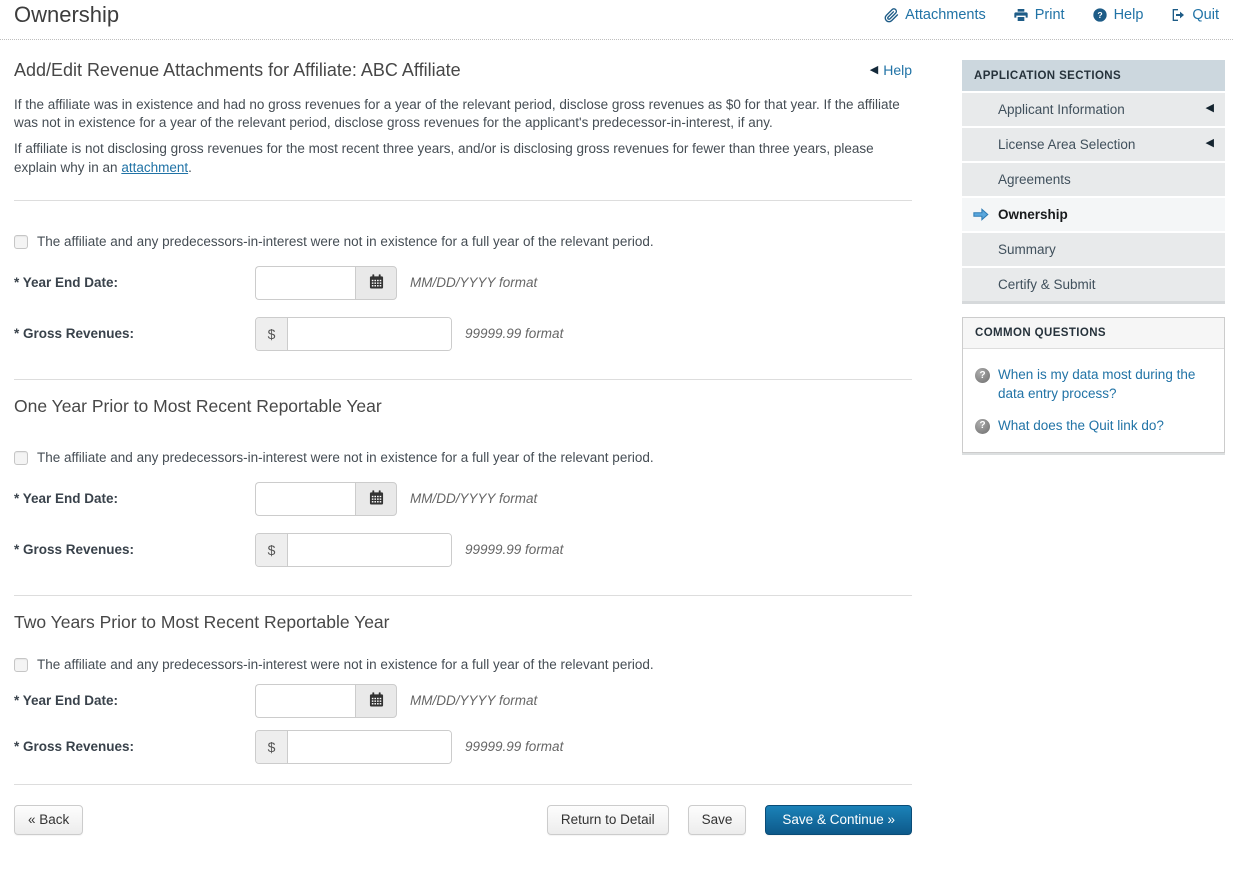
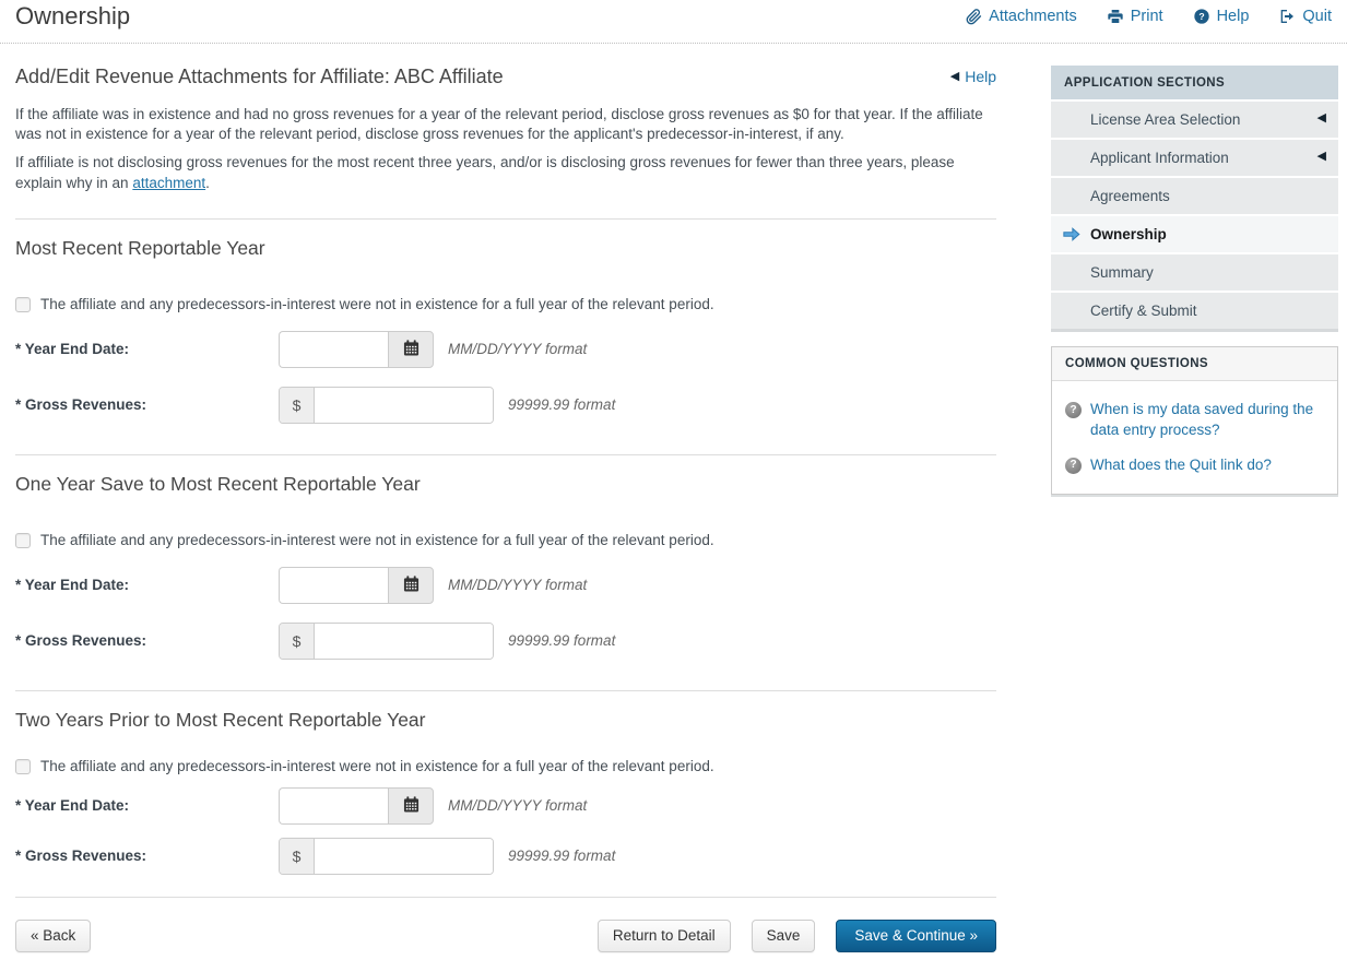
  Ownership
  Attachments
  Print
  ?
  Help
  Quit
  Add/Edit Revenue Attachments for Affiliate: ABC Affiliate
  ◀
  Help
  If the affiliate was in existence and had no gross revenues for a year of the relevant period, disclose gross revenues as $0 for that year. If the affiliate was not in existence for a year of the relevant period, disclose gross revenues for the applicant's predecessor-in-interest, if any.
  If affiliate is not disclosing gross revenues for the most recent three years, and/or is disclosing gross revenues for fewer than three years, please explain why in an attachment.
+ Most Recent Reportable Year
  The affiliate and any predecessors-in-interest were not in existence for a full year of the relevant period.
  * Year End Date:
  MM/DD/YYYY format
  * Gross Revenues:
  $
  99999.99 format
- One Year Prior to Most Recent Reportable Year
+ One Year Save to Most Recent Reportable Year
  The affiliate and any predecessors-in-interest were not in existence for a full year of the relevant period.
  * Year End Date:
  MM/DD/YYYY format
  * Gross Revenues:
  $
  99999.99 format
  Two Years Prior to Most Recent Reportable Year
  The affiliate and any predecessors-in-interest were not in existence for a full year of the relevant period.
  * Year End Date:
  MM/DD/YYYY format
  * Gross Revenues:
  $
  99999.99 format
  « Back
  Return to Detail
  Save
  Save & Continue »
  APPLICATION SECTIONS
- Applicant Information
+ License Area Selection
  ◀
- License Area Selection
+ Applicant Information
  ◀
  Agreements
  Ownership
  Summary
  Certify & Submit
  COMMON QUESTIONS
  ?
- When is my data most during the data entry process?
+ When is my data saved during the data entry process?
  ?
  What does the Quit link do?
